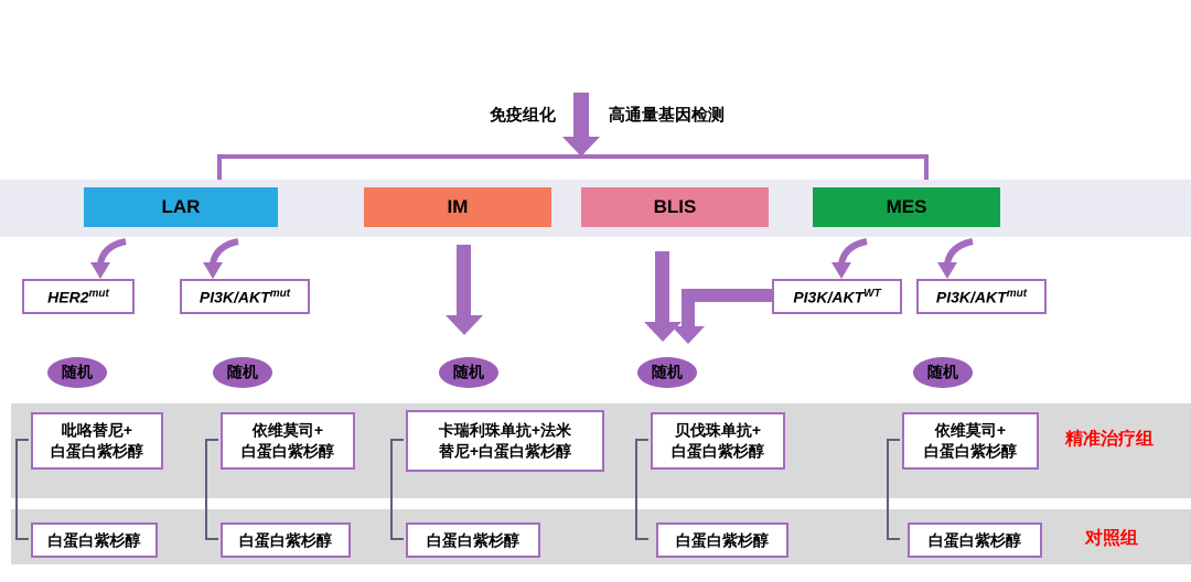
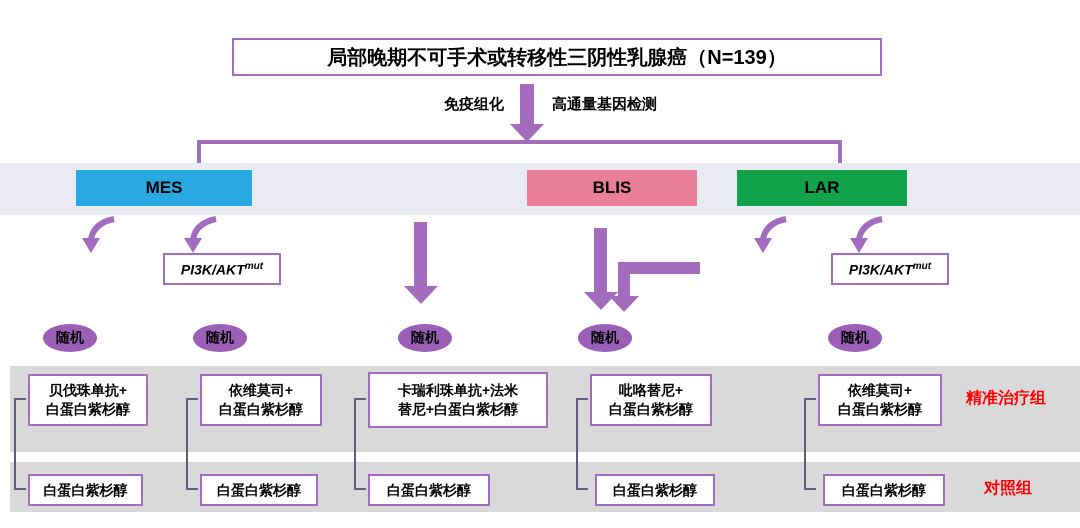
+ 局部晚期不可手术或转移性三阴性乳腺癌（N=139）
  免疫组化
  高通量基因检测
- LAR
+ MES
- IM
  BLIS
- MES
+ LAR
- HER2mut
  PI3K/AKTmut
- PI3K/AKTWT
  PI3K/AKTmut
  随机
  随机
  随机
  随机
  随机
- 吡咯替尼+
+ 贝伐珠单抗+
  白蛋白紫杉醇
  依维莫司+
  白蛋白紫杉醇
  卡瑞利珠单抗+法米
  替尼+白蛋白紫杉醇
- 贝伐珠单抗+
+ 吡咯替尼+
  白蛋白紫杉醇
  依维莫司+
  白蛋白紫杉醇
  白蛋白紫杉醇
  白蛋白紫杉醇
  白蛋白紫杉醇
  白蛋白紫杉醇
  白蛋白紫杉醇
  精准治疗组
  对照组
